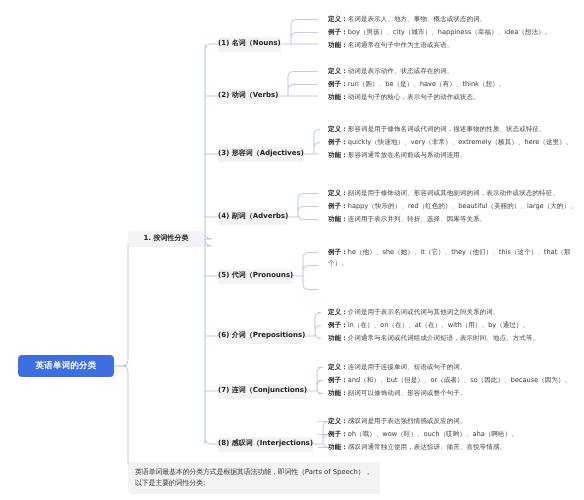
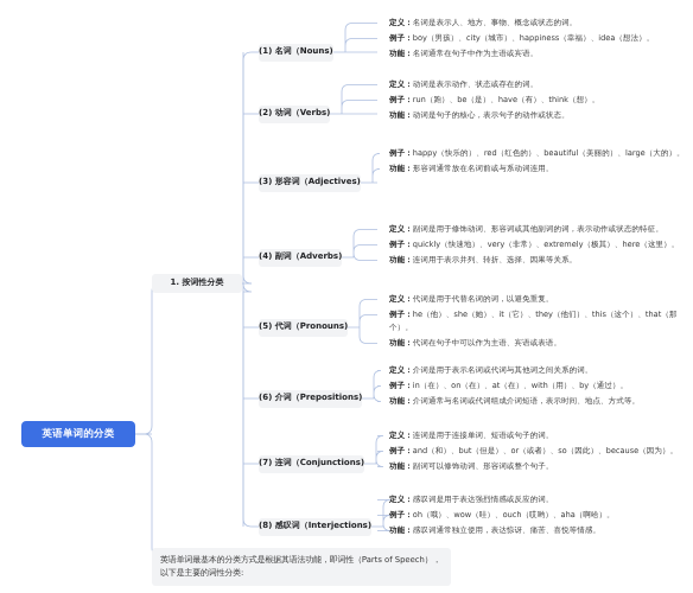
  英语单词的分类
  1. 按词性分类
  (1) 名词（Nouns)
  定义：名词是表示人、地方、事物、概念或状态的词。
  例子：boy（男孩）、city（城市）、happiness（幸福）、idea（想法）。
  功能：名词通常在句子中作为主语或宾语。
  (2) 动词（Verbs)
  定义：动词是表示动作、状态或存在的词。
  例子：run（跑）、be（是）、have（有）、think（想）。
  功能：动词是句子的核心，表示句子的动作或状态。
  (3) 形容词（Adjectives)
- 定义：形容词是用于修饰名词或代词的词，描述事物的性质、状态或特征。
- 例子：quickly（快速地）、very（非常）、extremely（极其）、here（这里）。
+ 例子：happy（快乐的）、red（红色的）、beautiful（美丽的）、large（大的）。
  功能：形容词通常放在名词前或与系动词连用。
  (4) 副词（Adverbs)
  定义：副词是用于修饰动词、形容词或其他副词的词，表示动作或状态的特征。
- 例子：happy（快乐的）、red（红色的）、beautiful（美丽的）、large（大的）。
+ 例子：quickly（快速地）、very（非常）、extremely（极其）、here（这里）。
  功能：连词用于表示并列、转折、选择、因果等关系。
  (5) 代词（Pronouns)
+ 定义：代词是用于代替名词的词，以避免重复。
  例子：he（他）、she（她）、it（它）、they（他们）、this（这个）、that（那个）。
+ 功能：代词在句子中可以作为主语、宾语或表语。
  (6) 介词（Prepositions)
  定义：介词是用于表示名词或代词与其他词之间关系的词。
  例子：in（在）、on（在）、at（在）、with（用）、by（通过）。
  功能：介词通常与名词或代词组成介词短语，表示时间、地点、方式等。
  (7) 连词（Conjunctions)
  定义：连词是用于连接单词、短语或句子的词。
  例子：and（和）、but（但是）、or（或者）、so（因此）、because（因为）。
  功能：副词可以修饰动词、形容词或整个句子。
  (8) 感叹词（Interjections)
  定义：感叹词是用于表达强烈情感或反应的词。
  例子：oh（哦）、wow（哇）、ouch（哎哟）、aha（啊哈）。
  功能：感叹词通常独立使用，表达惊讶、痛苦、喜悦等情感。
  英语单词最基本的分类方式是根据其语法功能，即词性（Parts of Speech），以下是主要的词性分类:
